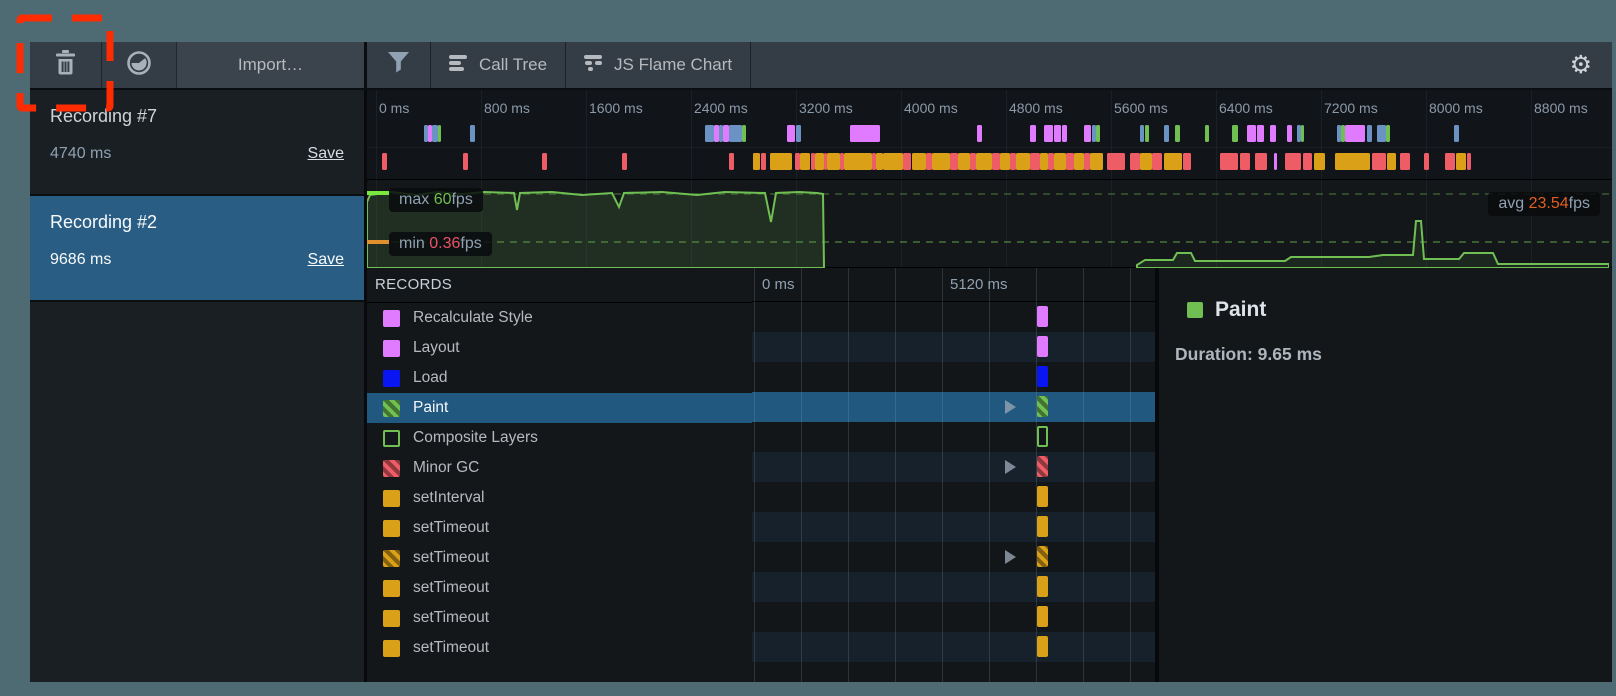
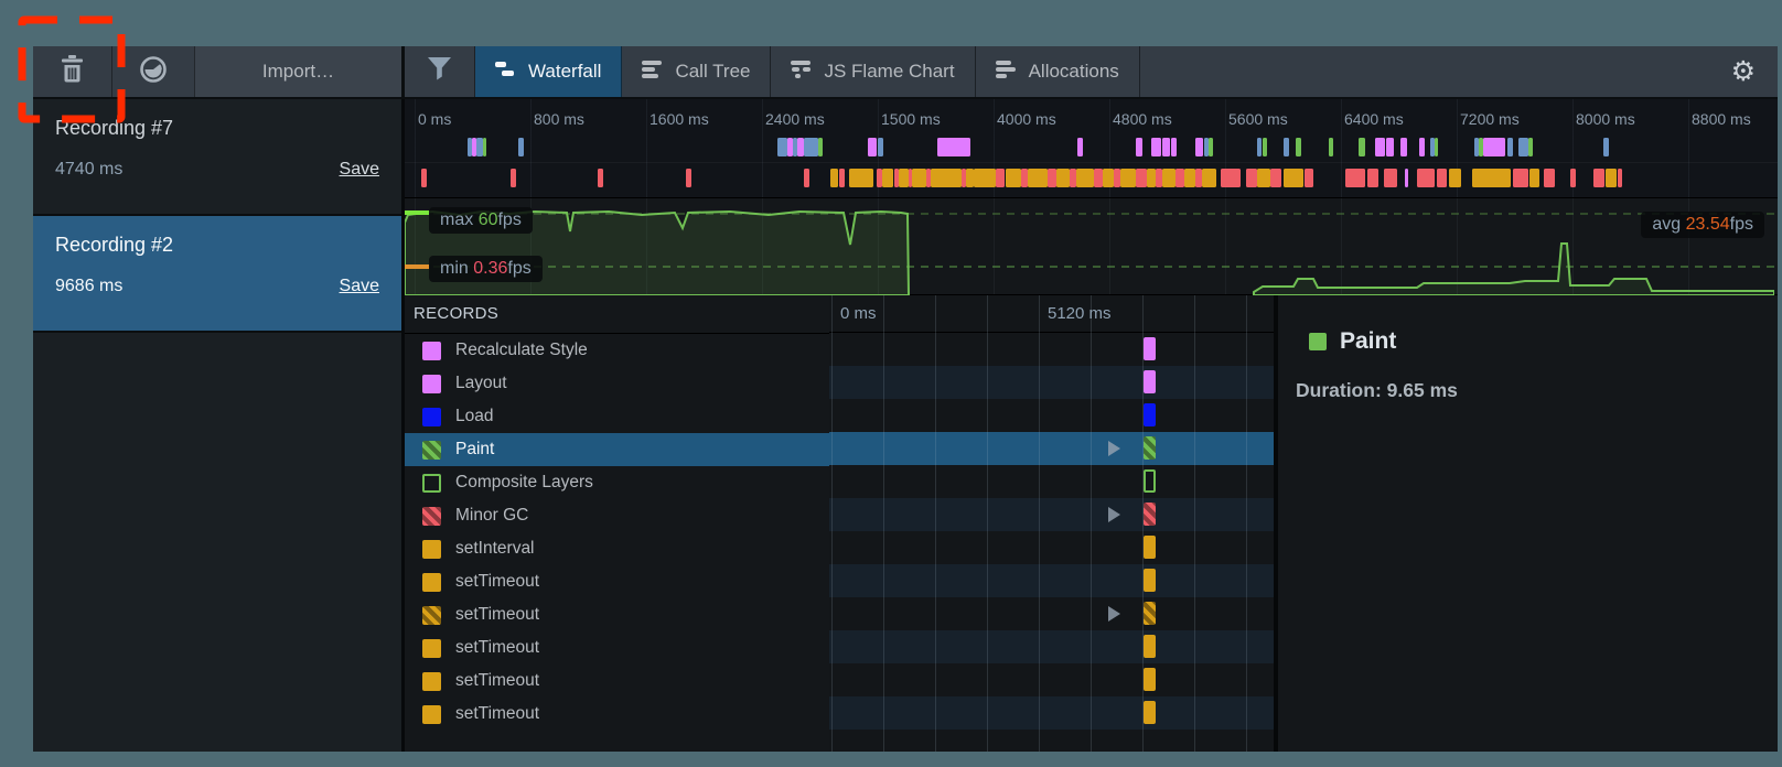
  Import…
+ Waterfall
  Call Tree
  JS Flame Chart
+ Allocations
  ⚙
  Recording #7
  4740 ms
  Save
  Recording #2
  9686 ms
  Save
  0 ms
  800 ms
  1600 ms
  2400 ms
- 3200 ms
+ 1500 ms
  4000 ms
  4800 ms
  5600 ms
  6400 ms
  7200 ms
  8000 ms
  8800 ms
  max 60fps
  min 0.36fps
  avg 23.54fps
  RECORDS
  Recalculate Style
  Layout
  Load
  Paint
  Composite Layers
  Minor GC
  setInterval
  setTimeout
  setTimeout
  setTimeout
  setTimeout
  setTimeout
  Paint
  Duration: 9.65 ms
